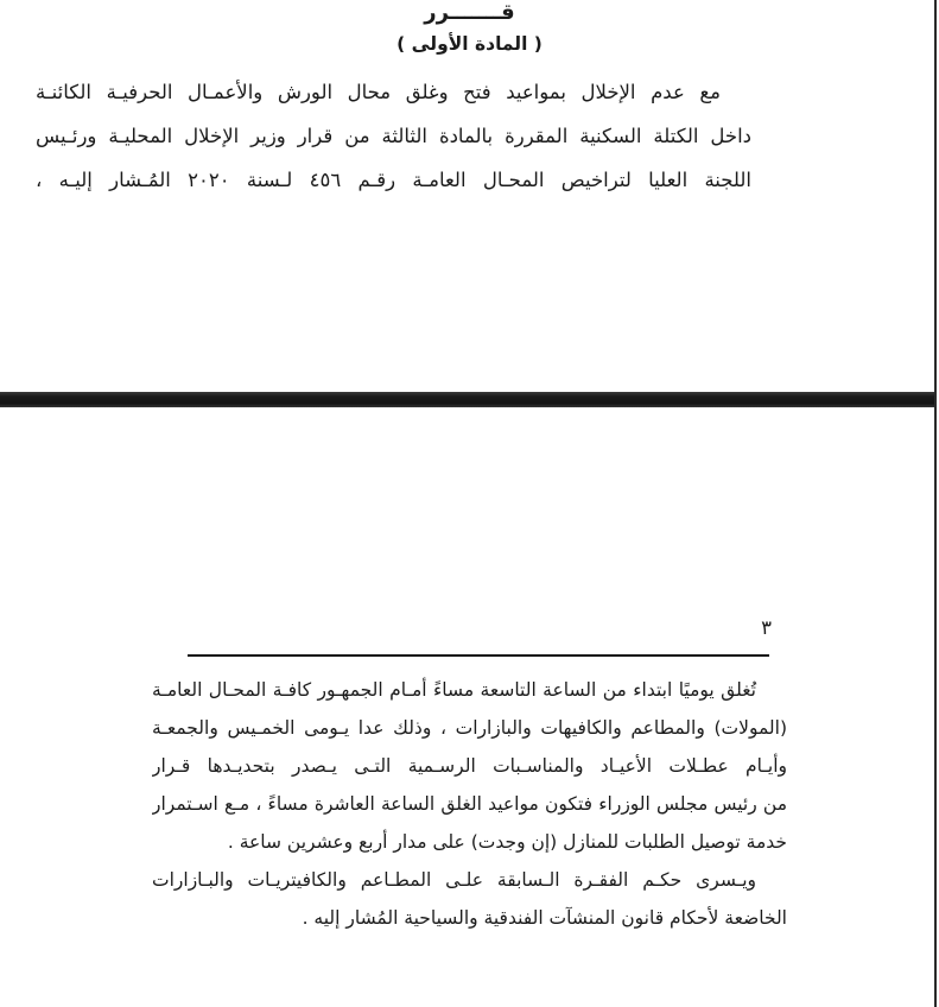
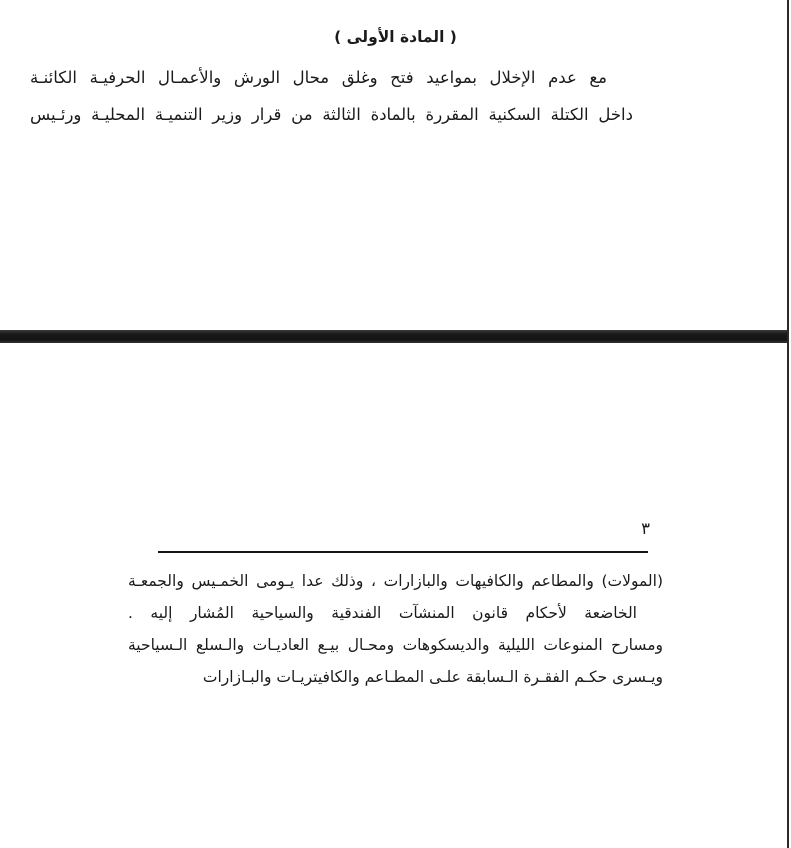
- قـــــــرر
  ( المادة الأولى )
  مع عدم الإخلال بمواعيد فتح وغلق محال الورش والأعمـال الحرفيـة الكائنـة
- داخل الكتلة السكنية المقررة بالمادة الثالثة من قرار وزير الإخلال المحليـة ورئـيس
+ داخل الكتلة السكنية المقررة بالمادة الثالثة من قرار وزير التنميـة المحليـة ورئـيس
- اللجنة العليا لتراخيص المحـال العامـة رقـم ٤٥٦ لـسنة ٢٠٢٠ المُـشار إليـه ،
  ٣
- تُغلق يوميًا ابتداء من الساعة التاسعة مساءً أمـام الجمهـور كافـة المحـال العامـة
  (المولات) والمطاعم والكافيهات والبازارات ، وذلك عدا يـومى الخمـيس والجمعـة
- وأيـام عطـلات الأعيـاد والمناسـبات الرسـمية التـى يـصدر بتحديـدها قـرار
- من رئيس مجلس الوزراء فتكون مواعيد الغلق الساعة العاشرة مساءً ، مـع اسـتمرار
- خدمة توصيل الطلبات للمنازل (إن وجدت) على مدار أربع وعشرين ساعة .
- ويـسرى حكـم الفقـرة الـسابقة علـى المطـاعم والكافيتريـات والبـازارات
+ الخاضعة لأحكام قانون المنشآت الفندقية والسياحية المُشار إليه .
+ ومسارح المنوعات الليلية والديسكوهات ومحـال بيـع العاديـات والـسلع الـسياحية
- الخاضعة لأحكام قانون المنشآت الفندقية والسياحية المُشار إليه .
+ ويـسرى حكـم الفقـرة الـسابقة علـى المطـاعم والكافيتريـات والبـازارات
